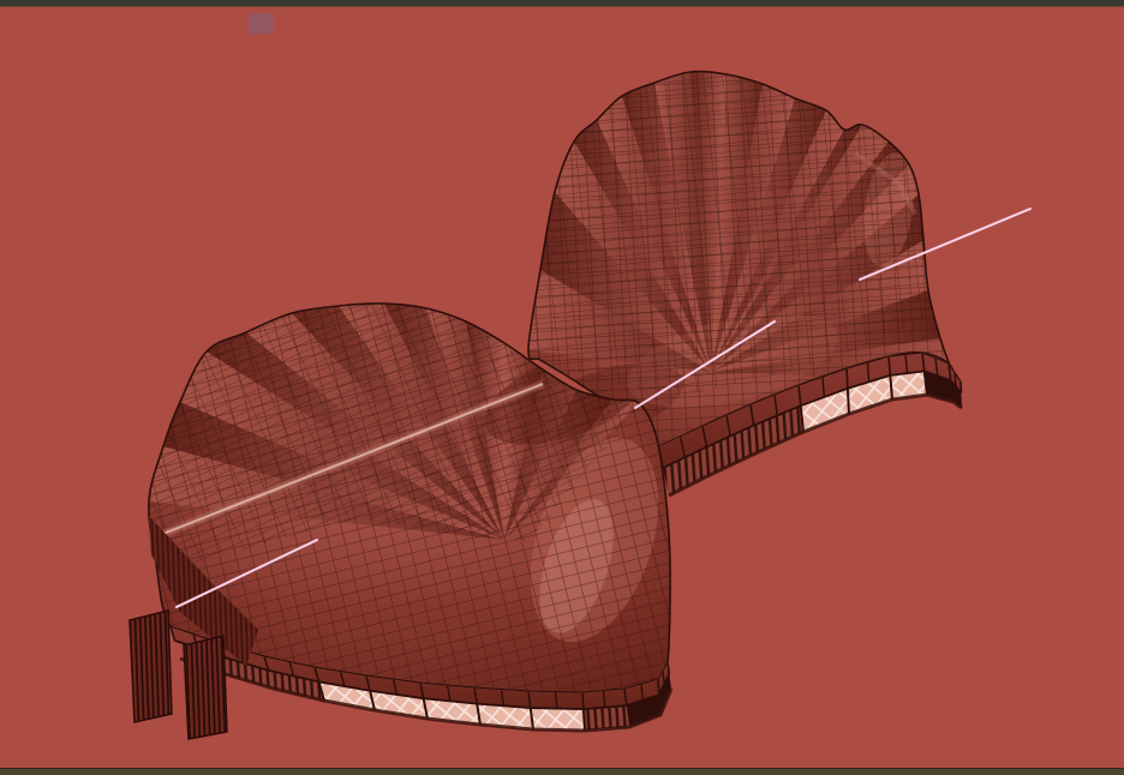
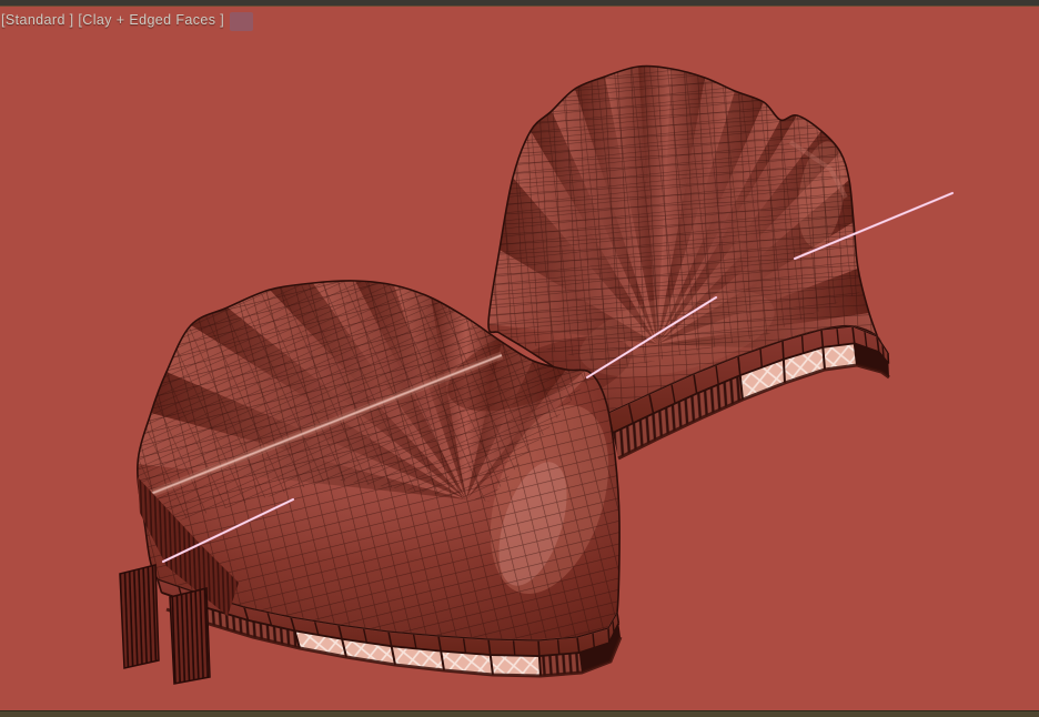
+ [Standard ] [Clay + Edged Faces ]
